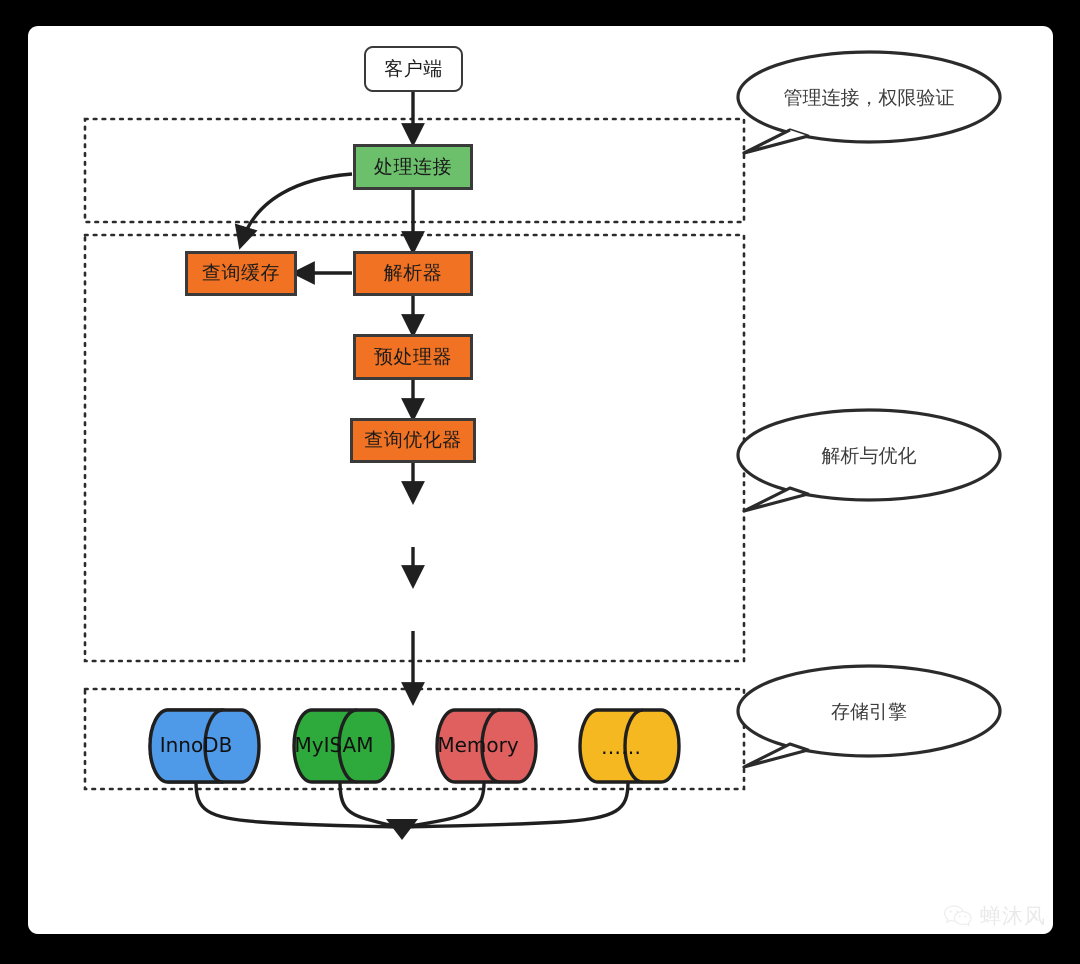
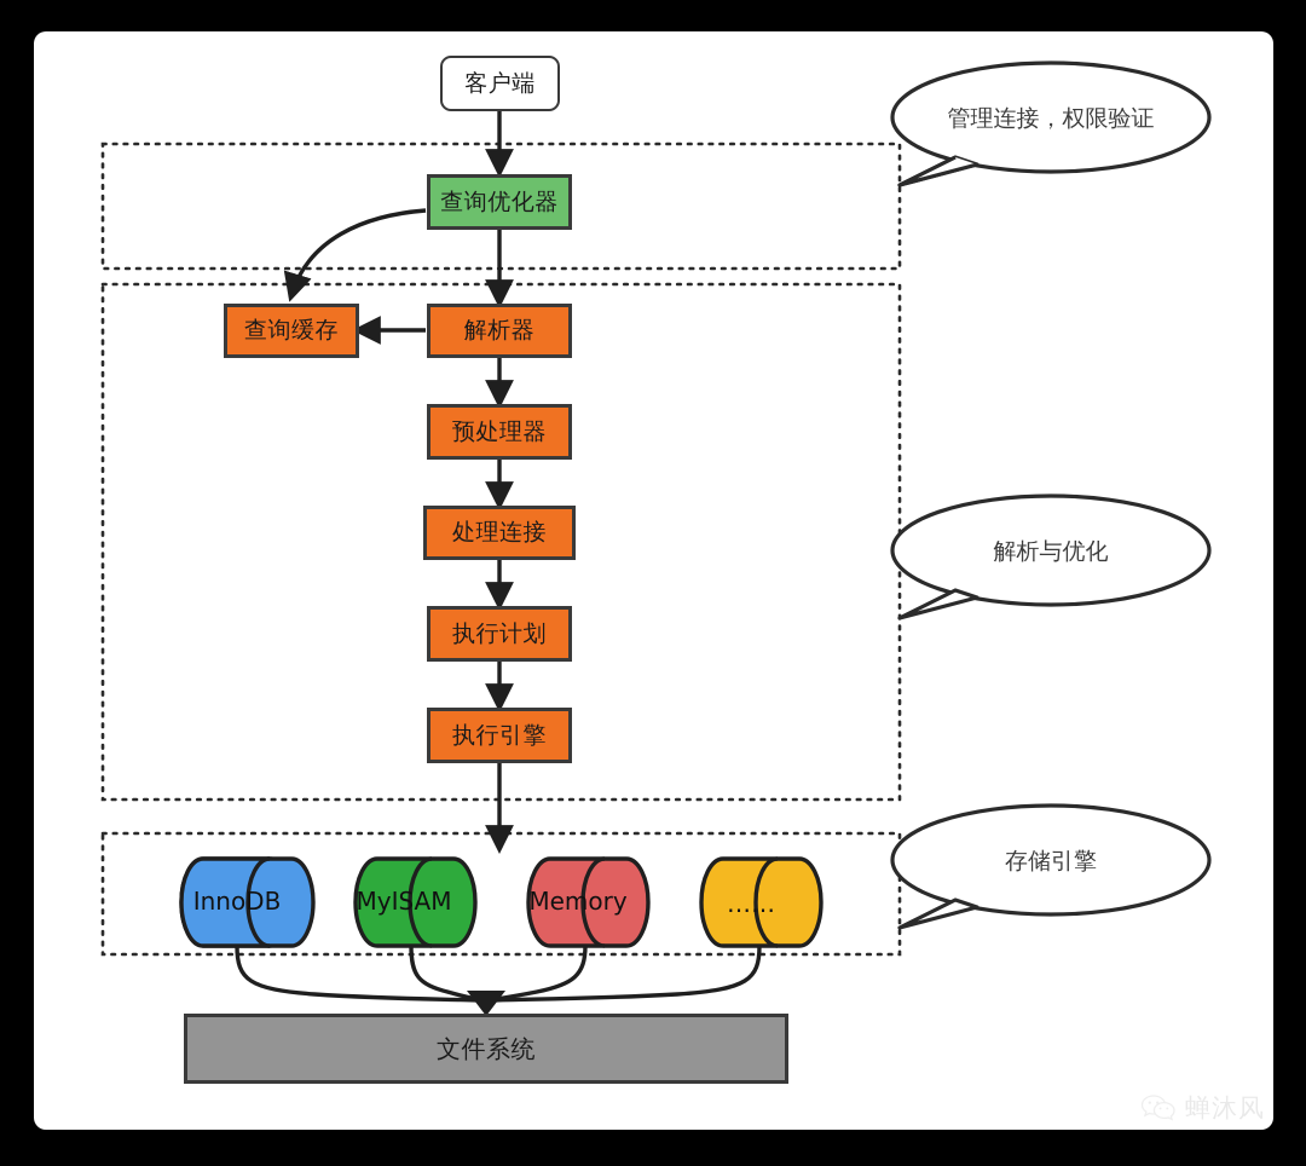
  客户端
- 处理连接
+ 查询优化器
  查询缓存
  解析器
  预处理器
- 查询优化器
+ 处理连接
+ 执行计划
+ 执行引擎
+ 文件系统
  InnoDB
  MyISAM
  Memory
  ……
  管理连接，权限验证
  解析与优化
  存储引擎
